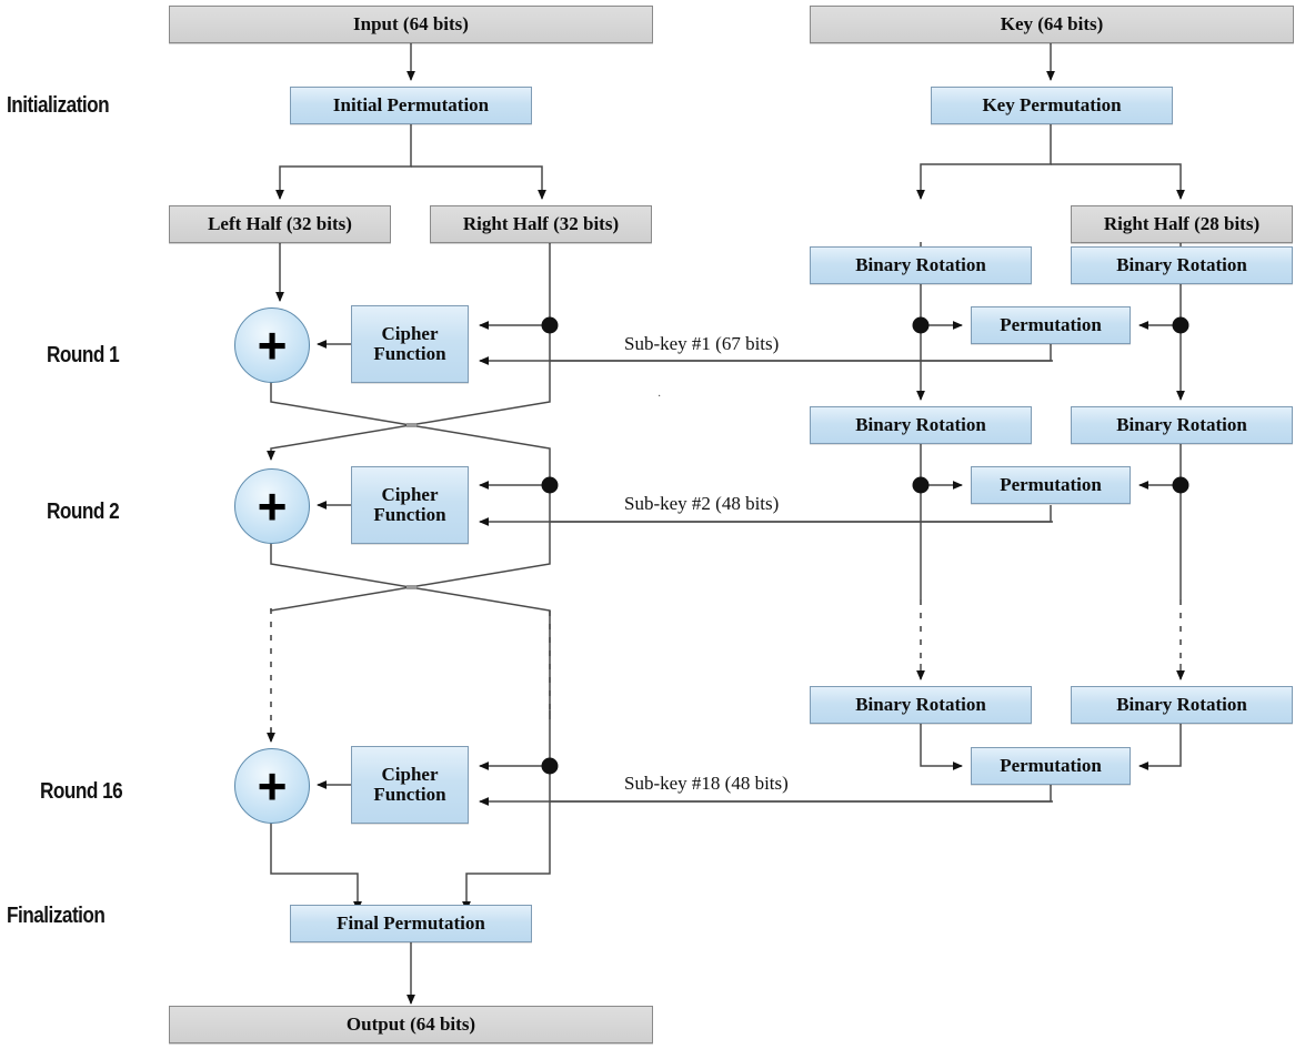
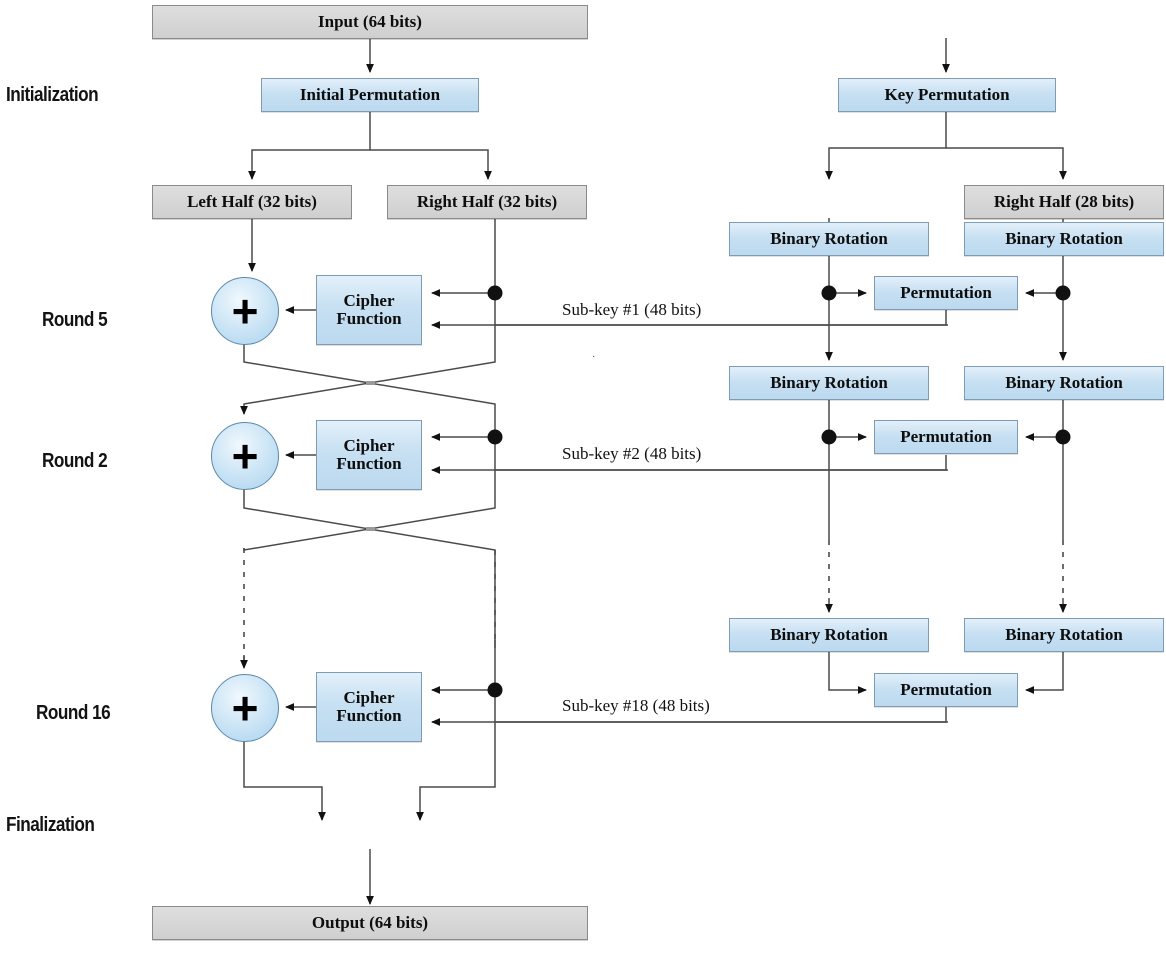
  Initialization
- Round 1
+ Round 5
  Round 2
  Round 16
  Finalization
  Input (64 bits)
  Initial Permutation
  Left Half (32 bits)
  Right Half (32 bits)
  +
  Cipher
  Function
  +
  Cipher
  Function
  +
  Cipher
  Function
- Final Permutation
  Output (64 bits)
- Sub-key #1 (67 bits)
+ Sub-key #1 (48 bits)
  Sub-key #2 (48 bits)
  Sub-key #18 (48 bits)
  ·
- Key (64 bits)
  Key Permutation
  Right Half (28 bits)
  Binary Rotation
  Binary Rotation
  Permutation
  Binary Rotation
  Binary Rotation
  Permutation
  Binary Rotation
  Binary Rotation
  Permutation
